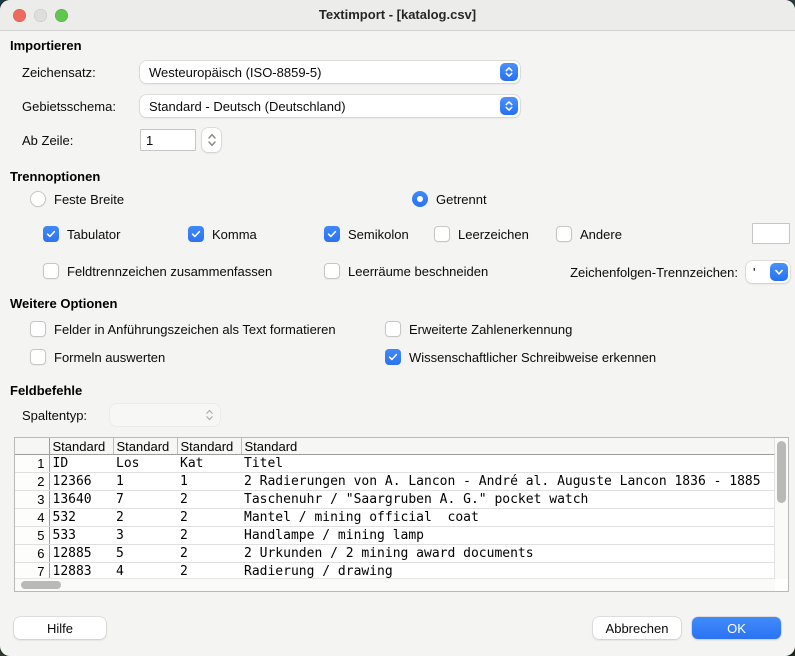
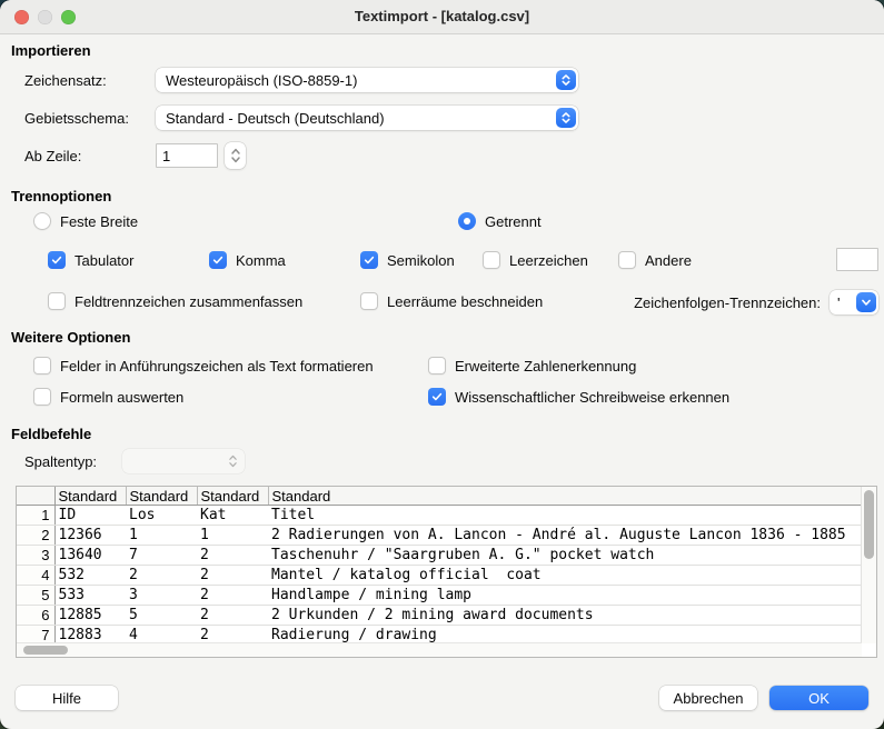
  Textimport - [katalog.csv]
  Importieren
  Zeichensatz:
- Westeuropäisch (ISO-8859-5)
+ Westeuropäisch (ISO-8859-1)
  Gebietsschema:
  Standard - Deutsch (Deutschland)
  Ab Zeile:
  1
  Trennoptionen
  Feste Breite
  Getrennt
  Tabulator
  Komma
  Semikolon
  Leerzeichen
  Andere
  Feldtrennzeichen zusammenfassen
  Leerräume beschneiden
  Zeichenfolgen-Trennzeichen:
  '
  Weitere Optionen
  Felder in Anführungszeichen als Text formatieren
  Erweiterte Zahlenerkennung
  Formeln auswerten
  Wissenschaftlicher Schreibweise erkennen
  Feldbefehle
  Spaltentyp:
  	Standard	Standard	Standard	Standard
  1	ID	Los	Kat	Titel
  2	12366	1	1	2 Radierungen von A. Lancon - André al. Auguste Lancon 1836 - 1885
  3	13640	7	2	Taschenuhr / "Saargruben A. G." pocket watch
- 4	532	2	2	Mantel / mining official coat
+ 4	532	2	2	Mantel / katalog official coat
  5	533	3	2	Handlampe / mining lamp
  6	12885	5	2	2 Urkunden / 2 mining award documents
  7	12883	4	2	Radierung / drawing
  Hilfe
  Abbrechen
  OK
